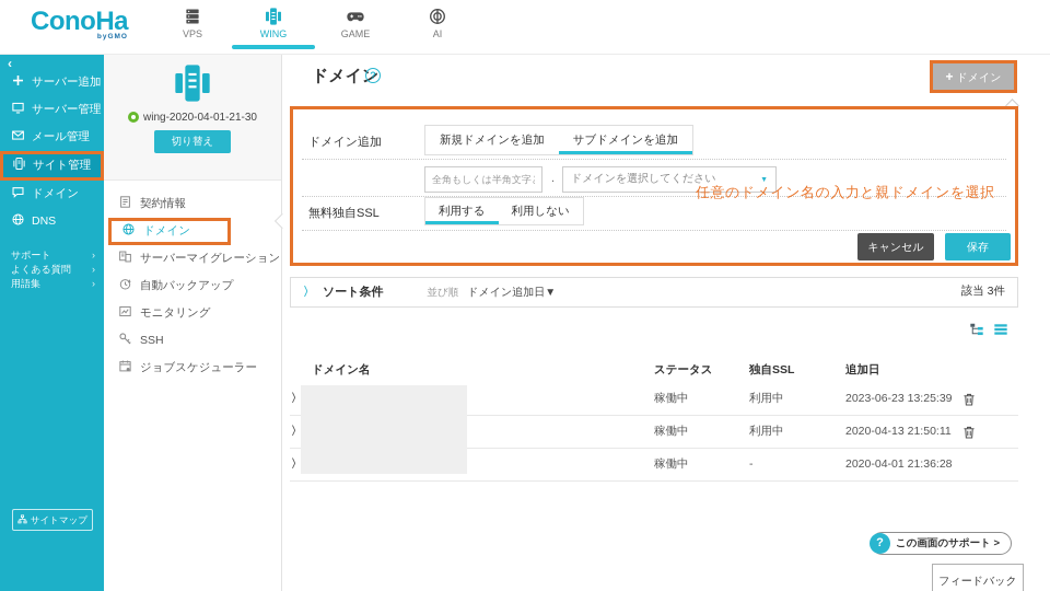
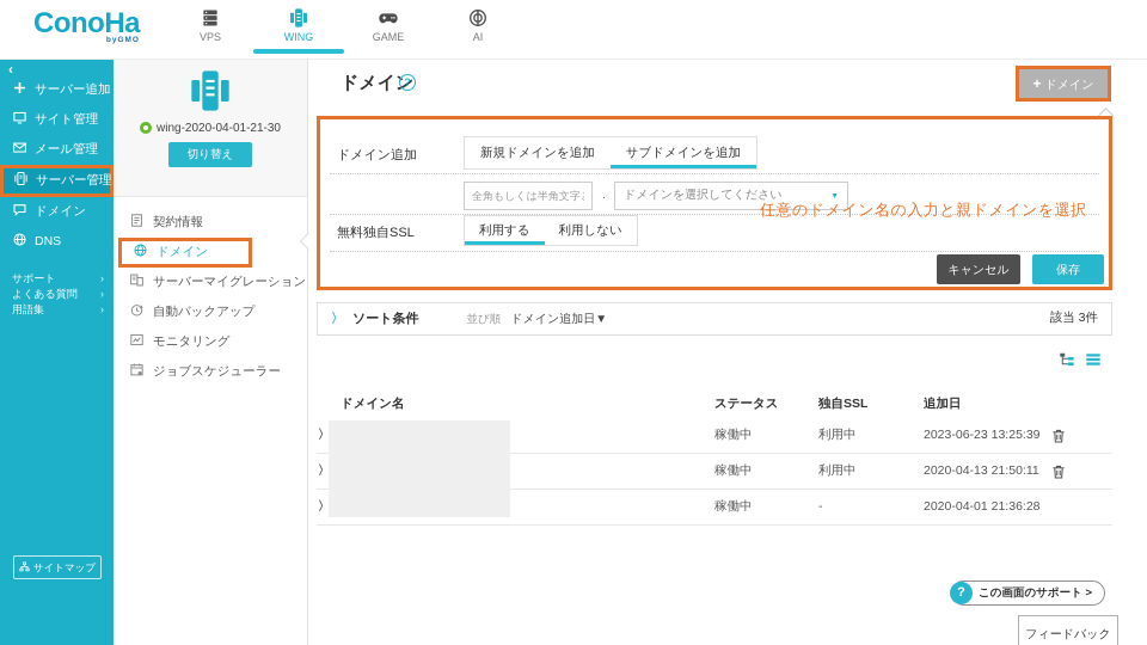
  ConoHa
  VPS
  WING
  GAME
  AI
  ‹
  サーバー追加
- サーバー管理
+ サイト管理
  メール管理
- サイト管理
+ サーバー管理
  ドメイン
  DNS
  サポート
  ›
  よくある質問
  ›
  用語集
  ›
  サイトマップ
  wing-2020-04-01-21-30
  切り替え
  契約情報
  ドメイン
  サーバーマイグレーション
  自動バックアップ
  モニタリング
- SSH
  ジョブスケジューラー
  ドメイン
  ?
  + ドメイン
  ドメイン追加
  新規ドメインを追加
  サブドメインを追加
  全角もしくは半角文字
  .
  ドメインを選択してください
  任意のドメイン名の入力と親ドメインを選択
  無料独自SSL
  利用する
  利用しない
  キャンセル
  保存
  〉
  ソート条件
  並び順
  ドメイン追加日▼
  該当 3件
  ドメイン名
  ステータス
  独自SSL
  追加日
  〉
  稼働中
  利用中
  2023-06-23 13:25:39
  〉
  稼働中
  利用中
  2020-04-13 21:50:11
  〉
  稼働中
  -
  2020-04-01 21:36:28
  ?
  この画面のサポート >
  フィードバック
